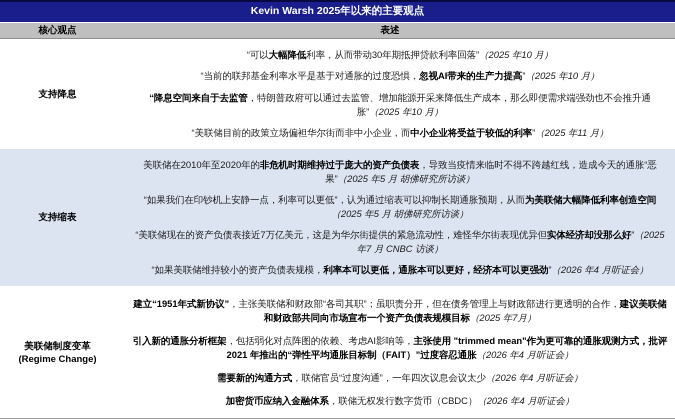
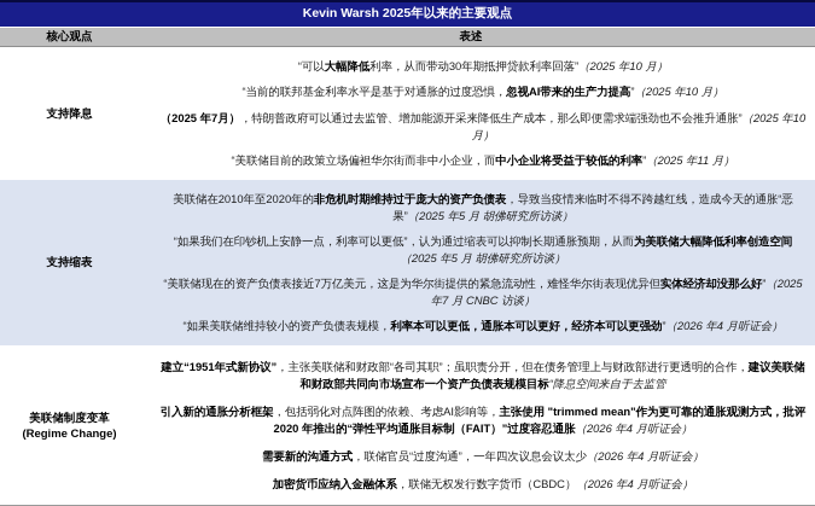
  Kevin Warsh 2025年以来的主要观点
  核心观点
  表述
  支持降息
  “可以大幅降低利率，从而带动30年期抵押贷款利率回落”（2025 年10 月）
  “当前的联邦基金利率水平是基于对通胀的过度恐惧，忽视AI带来的生产力提高”（2025 年10 月）
- “降息空间来自于去监管，特朗普政府可以通过去监管、增加能源开采来降低生产成本，那么即便需求端强劲也不会推升通胀”（2025 年10 月）
+ （2025 年7月），特朗普政府可以通过去监管、增加能源开采来降低生产成本，那么即便需求端强劲也不会推升通胀”（2025 年10 月）
  “美联储目前的政策立场偏袒华尔街而非中小企业，而中小企业将受益于较低的利率”（2025 年11 月）
  支持缩表
  美联储在2010年至2020年的非危机时期维持过于庞大的资产负债表，导致当疫情来临时不得不跨越红线，造成今天的通胀“恶果”（2025 年5 月 胡佛研究所访谈）
  “如果我们在印钞机上安静一点，利率可以更低”，认为通过缩表可以抑制长期通胀预期，从而为美联储大幅降低利率创造空间（2025 年5 月 胡佛研究所访谈）
  “美联储现在的资产负债表接近7万亿美元，这是为华尔街提供的紧急流动性，难怪华尔街表现优异但实体经济却没那么好”（2025 年7 月 CNBC 访谈）
  “如果美联储维持较小的资产负债表规模，利率本可以更低，通胀本可以更好，经济本可以更强劲”（2026 年4 月听证会）
  美联储制度变革
  (Regime Change)
- 建立“1951年式新协议”，主张美联储和财政部“各司其职”；虽职责分开，但在债务管理上与财政部进行更透明的合作，建议美联储和财政部共同向市场宣布一个资产负债表规模目标（2025 年7月）
+ 建立“1951年式新协议”，主张美联储和财政部“各司其职”；虽职责分开，但在债务管理上与财政部进行更透明的合作，建议美联储和财政部共同向市场宣布一个资产负债表规模目标“降息空间来自于去监管
- 引入新的通胀分析框架，包括弱化对点阵图的依赖、考虑AI影响等，主张使用 "trimmed mean"作为更可靠的通胀观测方式，批评 2021 年推出的“弹性平均通胀目标制（FAIT）”过度容忍通胀（2026 年4 月听证会）
+ 引入新的通胀分析框架，包括弱化对点阵图的依赖、考虑AI影响等，主张使用 "trimmed mean"作为更可靠的通胀观测方式，批评 2020 年推出的“弹性平均通胀目标制（FAIT）”过度容忍通胀（2026 年4 月听证会）
  需要新的沟通方式，联储官员“过度沟通”，一年四次议息会议太少（2026 年4 月听证会）
  加密货币应纳入金融体系，联储无权发行数字货币（CBDC）（2026 年4 月听证会）
